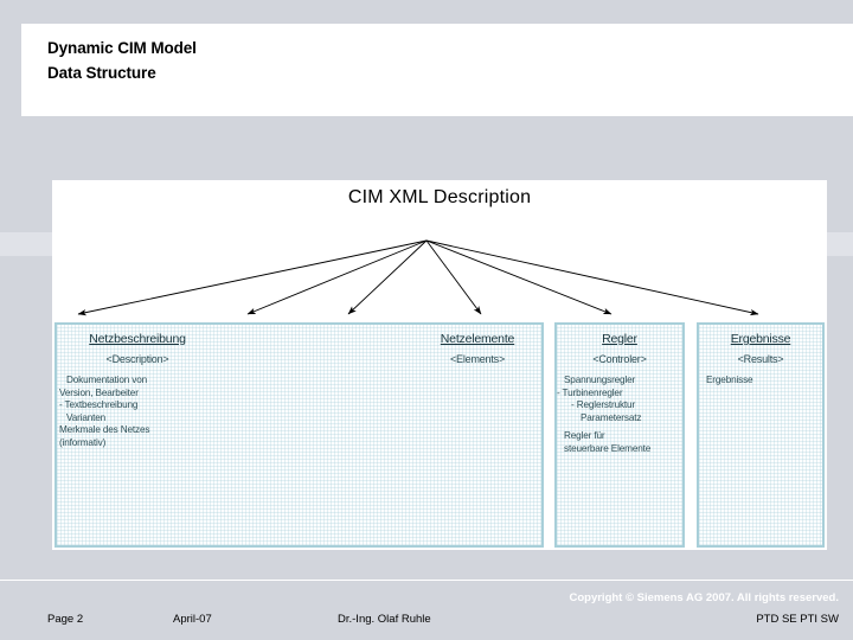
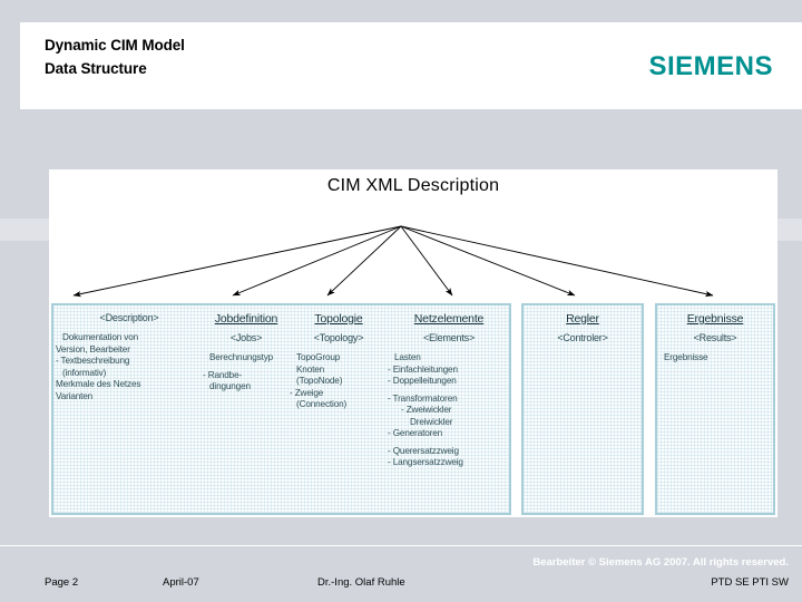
  Dynamic CIM Model
  Data Structure
+ SIEMENS
  CIM XML Description
- Netzbeschreibung
  <Description>
  Dokumentation von
  Version, Bearbeiter
  - Textbeschreibung
- Varianten
+ (informativ)
  Merkmale des Netzes
- (informativ)
+ Varianten
+ Jobdefinition
+ <Jobs>
+ Berechnungstyp
+ - Randbe-
+ dingungen
+ Topologie
+ <Topology>
+ TopoGroup
+ Knoten
+ (TopoNode)
+ - Zweige
+ (Connection)
  Netzelemente
  <Elements>
+ Lasten
+ - Einfachleitungen
+ - Doppelleitungen
+ - Transformatoren
+ - Zweiwickler
+ Dreiwickler
+ - Generatoren
+ - Querersatzzweig
+ - Langsersatzzweig
  Regler
  <Controler>
- Spannungsregler
- - Turbinenregler
- - Reglerstruktur
- Parametersatz
- Regler für
- steuerbare Elemente
  Ergebnisse
  <Results>
  Ergebnisse
- Copyright © Siemens AG 2007. All rights reserved.
+ Bearbeiter © Siemens AG 2007. All rights reserved.
  Page 2
  April-07
  Dr.-Ing. Olaf Ruhle
  PTD SE PTI SW
